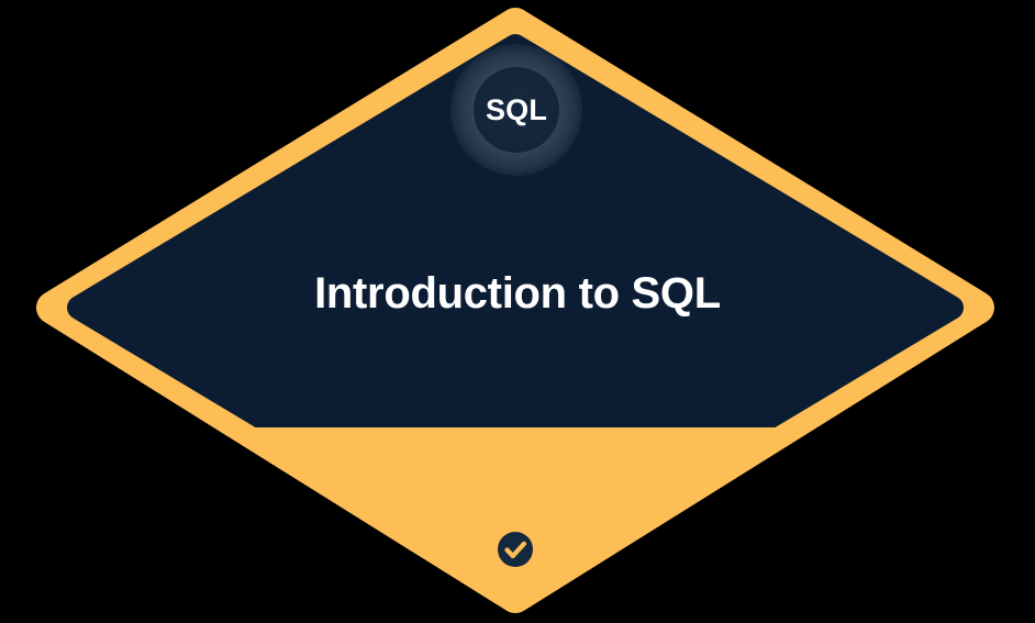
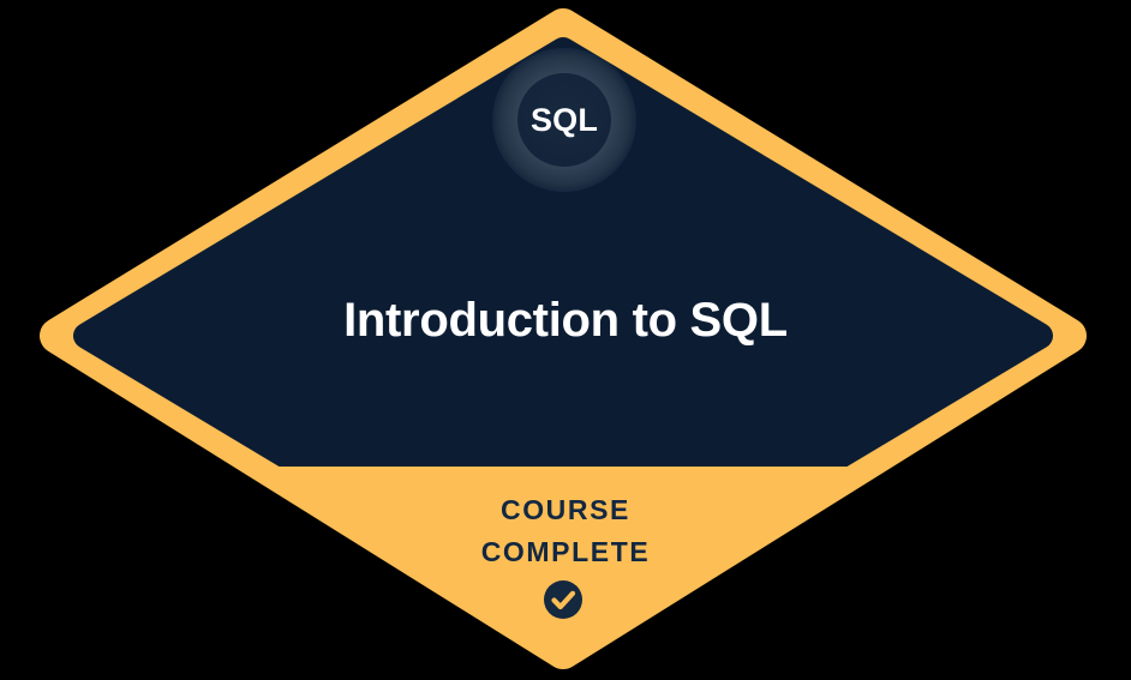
  SQL
  Introduction to SQL
+ COURSE
+ COMPLETE
